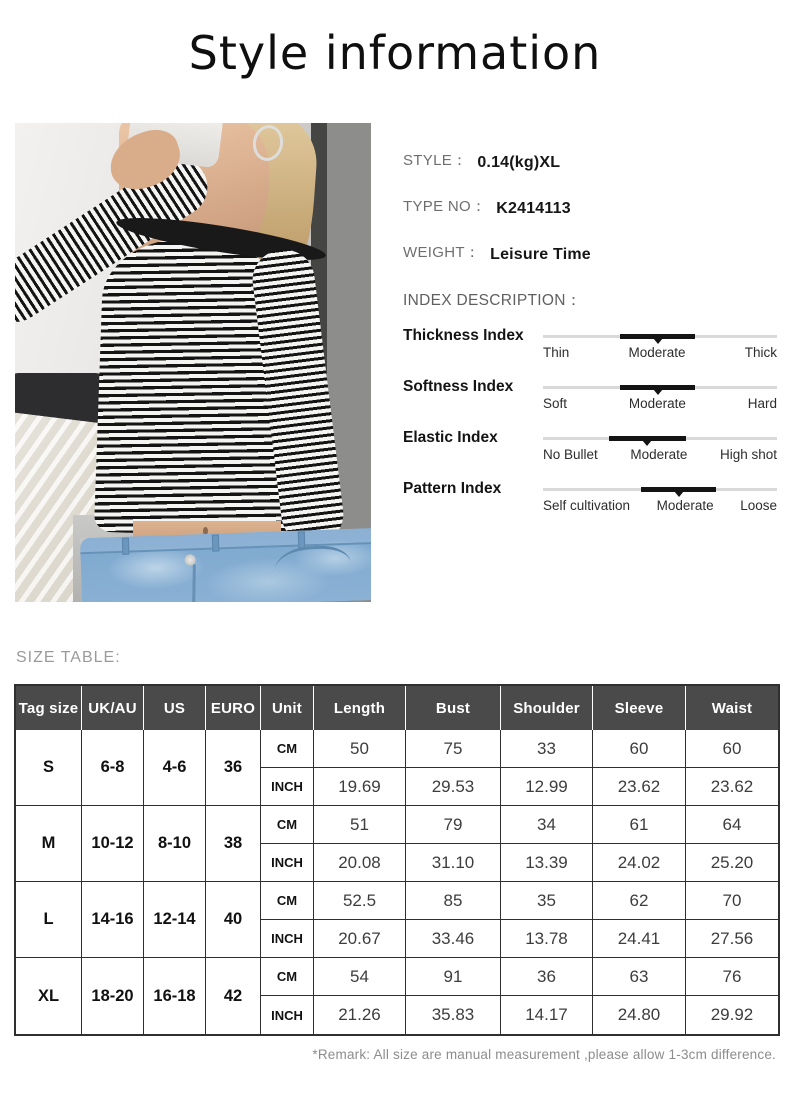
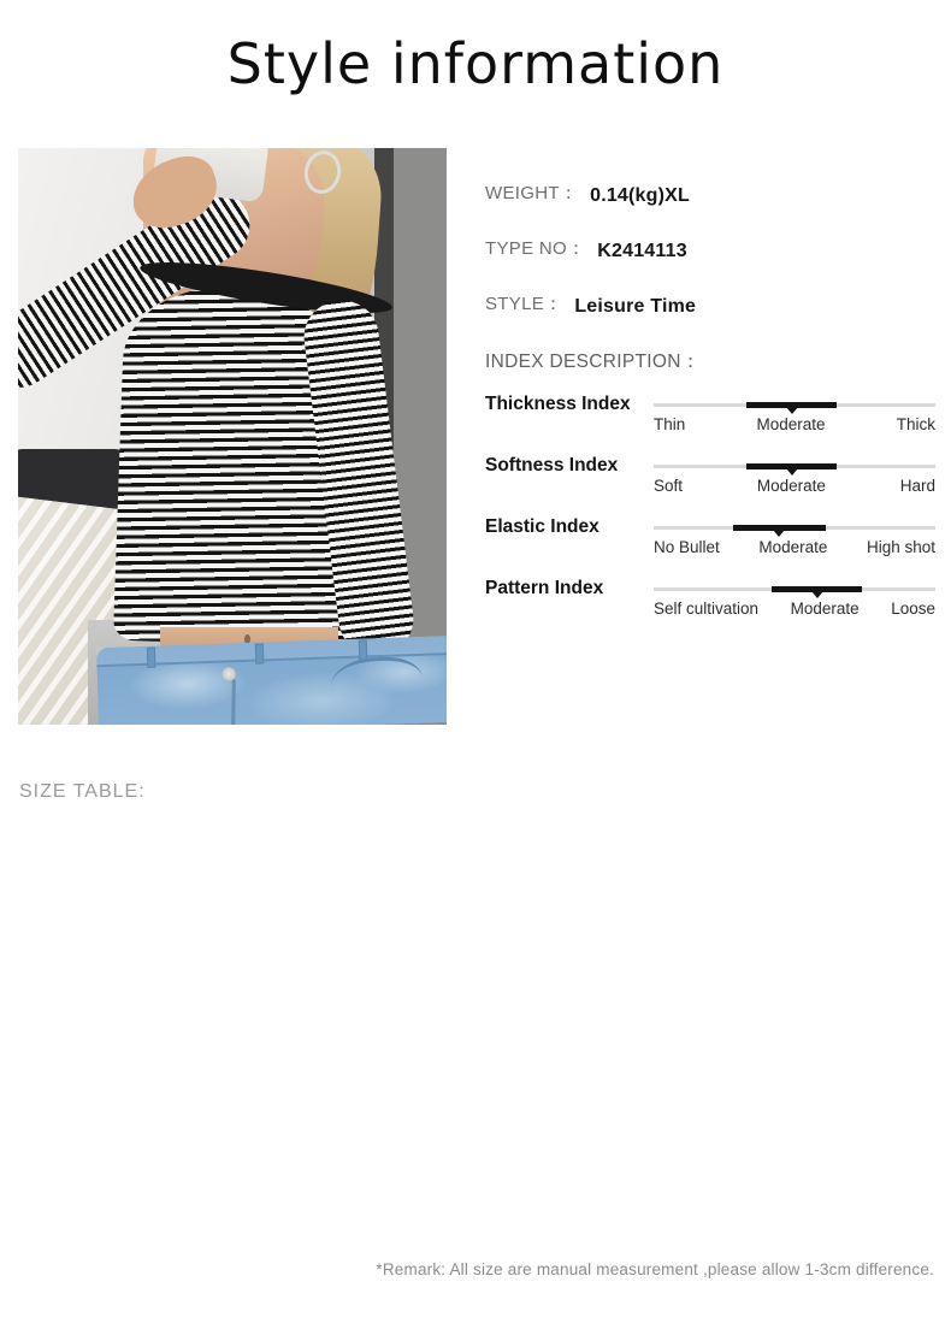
  Style information
- STYLE：
+ WEIGHT：
  0.14(kg)XL
  TYPE NO：
  K2414113
- WEIGHT：
+ STYLE：
  Leisure Time
  INDEX DESCRIPTION：
  Thickness Index
  Thin
  Moderate
  Thick
  Softness Index
  Soft
  Moderate
  Hard
  Elastic Index
  No Bullet
  Moderate
  High shot
  Pattern Index
  Self cultivation
  Moderate
  Loose
  SIZE TABLE:
- Tag size	UK/AU	US	EURO	Unit	Length	Bust	Shoulder	Sleeve	Waist
- S	6-8	4-6	36	CM	50	75	33	60	60
- INCH	19.69	29.53	12.99	23.62	23.62
- M	10-12	8-10	38	CM	51	79	34	61	64
- INCH	20.08	31.10	13.39	24.02	25.20
- L	14-16	12-14	40	CM	52.5	85	35	62	70
- INCH	20.67	33.46	13.78	24.41	27.56
- XL	18-20	16-18	42	CM	54	91	36	63	76
- INCH	21.26	35.83	14.17	24.80	29.92
  *Remark: All size are manual measurement ,please allow 1-3cm difference.
